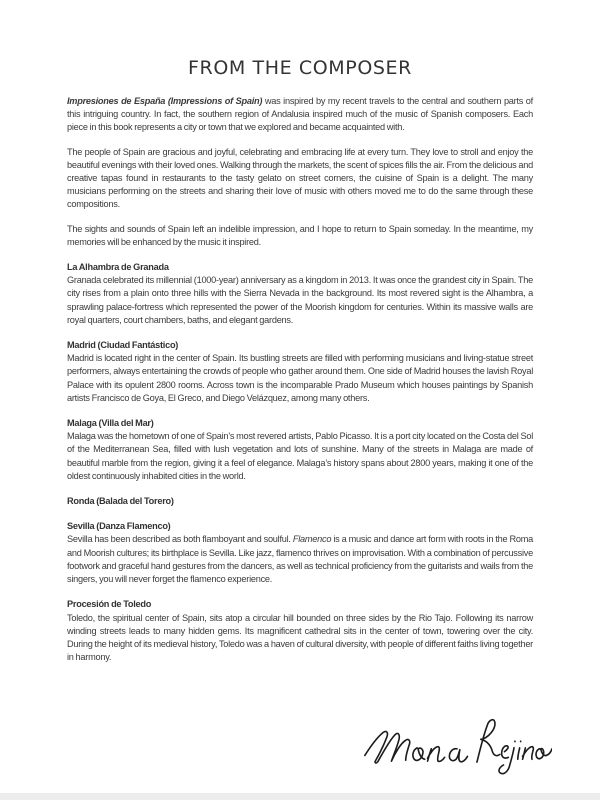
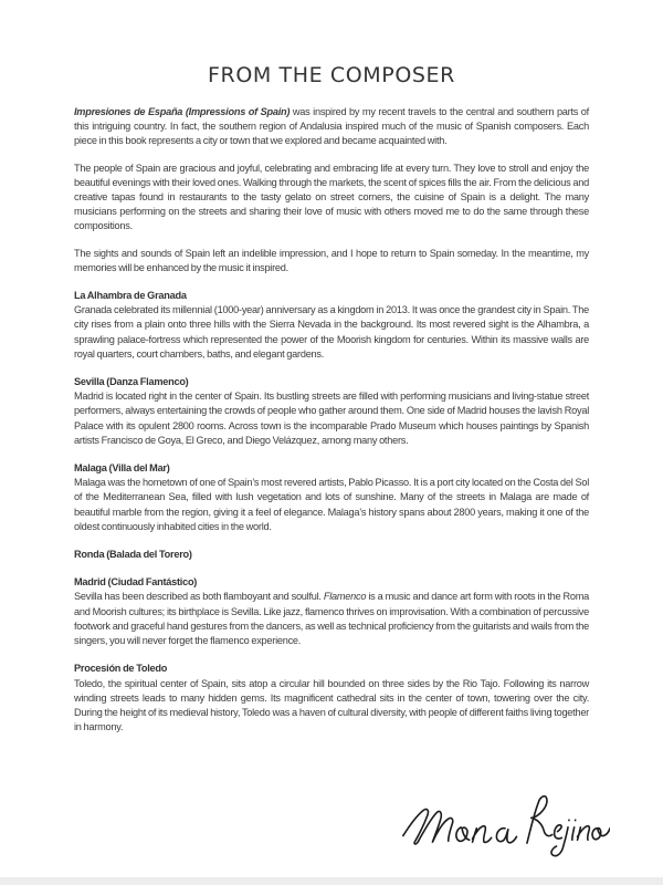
  FROM THE COMPOSER
  Impresiones de España (Impressions of Spain) was inspired by my recent travels to the central and southern parts of this intriguing country. In fact, the southern region of Andalusia inspired much of the music of Spanish composers. Each piece in this book represents a city or town that we explored and became acquainted with.
  The people of Spain are gracious and joyful, celebrating and embracing life at every turn. They love to stroll and enjoy the beautiful evenings with their loved ones. Walking through the markets, the scent of spices fills the air. From the delicious and creative tapas found in restaurants to the tasty gelato on street corners, the cuisine of Spain is a delight. The many musicians performing on the streets and sharing their love of music with others moved me to do the same through these compositions.
  The sights and sounds of Spain left an indelible impression, and I hope to return to Spain someday. In the meantime, my memories will be enhanced by the music it inspired.
  La Alhambra de Granada
  Granada celebrated its millennial (1000-year) anniversary as a kingdom in 2013. It was once the grandest city in Spain. The city rises from a plain onto three hills with the Sierra Nevada in the background. Its most revered sight is the Alhambra, a sprawling palace-fortress which represented the power of the Moorish kingdom for centuries. Within its massive walls are royal quarters, court chambers, baths, and elegant gardens.
- Madrid (Ciudad Fantástico)
+ Sevilla (Danza Flamenco)
  Madrid is located right in the center of Spain. Its bustling streets are filled with performing musicians and living-statue street performers, always entertaining the crowds of people who gather around them. One side of Madrid houses the lavish Royal Palace with its opulent 2800 rooms. Across town is the incomparable Prado Museum which houses paintings by Spanish artists Francisco de Goya, El Greco, and Diego Velázquez, among many others.
  Malaga (Villa del Mar)
  Malaga was the hometown of one of Spain’s most revered artists, Pablo Picasso. It is a port city located on the Costa del Sol of the Mediterranean Sea, filled with lush vegetation and lots of sunshine. Many of the streets in Malaga are made of beautiful marble from the region, giving it a feel of elegance. Malaga’s history spans about 2800 years, making it one of the oldest continuously inhabited cities in the world.
  Ronda (Balada del Torero)
- Sevilla (Danza Flamenco)
+ Madrid (Ciudad Fantástico)
  Sevilla has been described as both flamboyant and soulful. Flamenco is a music and dance art form with roots in the Roma and Moorish cultures; its birthplace is Sevilla. Like jazz, flamenco thrives on improvisation. With a combination of percussive footwork and graceful hand gestures from the dancers, as well as technical proficiency from the guitarists and wails from the singers, you will never forget the flamenco experience.
  Procesión de Toledo
  Toledo, the spiritual center of Spain, sits atop a circular hill bounded on three sides by the Rio Tajo. Following its narrow winding streets leads to many hidden gems. Its magnificent cathedral sits in the center of town, towering over the city. During the height of its medieval history, Toledo was a haven of cultural diversity, with people of different faiths living together in harmony.
